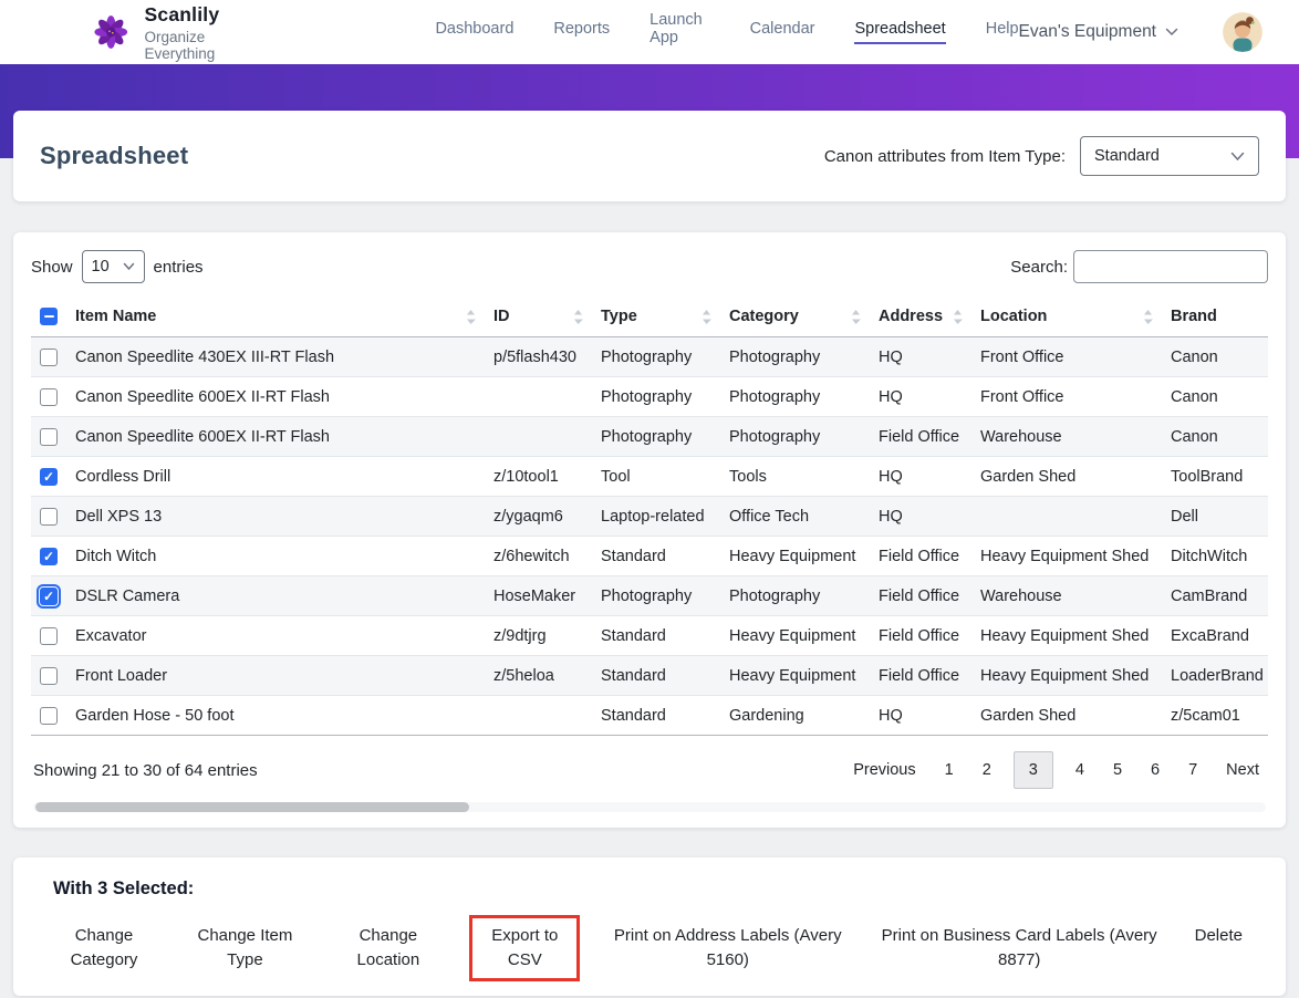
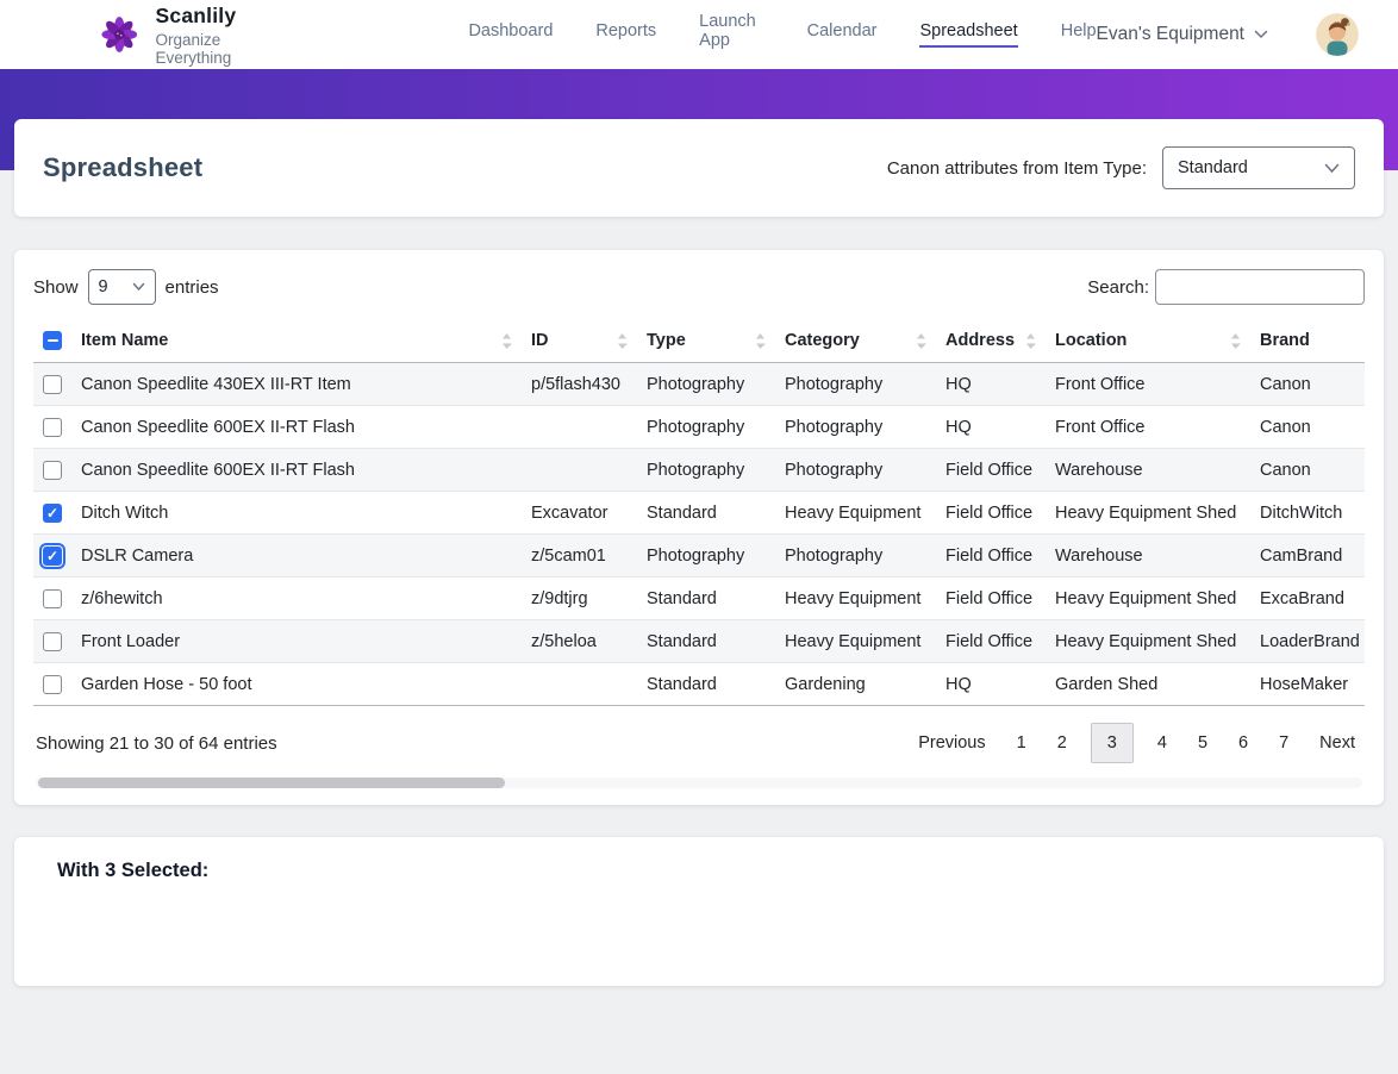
  Scanlily
  Organize Everything
  Dashboard
  Reports
  Launch App
  Calendar
  Spreadsheet
  Help
  Evan's Equipment
  Spreadsheet
  Canon attributes from Item Type:
  Standard
  Show
- 10
+ 9
  entries
  Search:
  	Item Name	ID	Type	Category	Address	Location	Brand
- 	Canon Speedlite 430EX III-RT Flash	p/5flash430	Photography	Photography	HQ	Front Office	Canon
+ 	Canon Speedlite 430EX III-RT Item	p/5flash430	Photography	Photography	HQ	Front Office	Canon
  	Canon Speedlite 600EX II-RT Flash		Photography	Photography	HQ	Front Office	Canon
  	Canon Speedlite 600EX II-RT Flash		Photography	Photography	Field Office	Warehouse	Canon
- 	Cordless Drill	z/10tool1	Tool	Tools	HQ	Garden Shed	ToolBrand
- 	Dell XPS 13	z/ygaqm6	Laptop-related	Office Tech	HQ		Dell
- 	Ditch Witch	z/6hewitch	Standard	Heavy Equipment	Field Office	Heavy Equipment Shed	DitchWitch
+ 	Ditch Witch	Excavator	Standard	Heavy Equipment	Field Office	Heavy Equipment Shed	DitchWitch
- 	DSLR Camera	HoseMaker	Photography	Photography	Field Office	Warehouse	CamBrand
+ 	DSLR Camera	z/5cam01	Photography	Photography	Field Office	Warehouse	CamBrand
- 	Excavator	z/9dtjrg	Standard	Heavy Equipment	Field Office	Heavy Equipment Shed	ExcaBrand
+ 	z/6hewitch	z/9dtjrg	Standard	Heavy Equipment	Field Office	Heavy Equipment Shed	ExcaBrand
  	Front Loader	z/5heloa	Standard	Heavy Equipment	Field Office	Heavy Equipment Shed	LoaderBrand
- 	Garden Hose - 50 foot		Standard	Gardening	HQ	Garden Shed	z/5cam01
+ 	Garden Hose - 50 foot		Standard	Gardening	HQ	Garden Shed	HoseMaker
  Showing 21 to 30 of 64 entries
  Previous
  1
  2
  3
  4
  5
  6
  7
  Next
  With 3 Selected:
- Change Category
- Change Item Type
- Change Location
- Export to CSV
- Print on Address Labels (Avery 5160)
- Print on Business Card Labels (Avery 8877)
- Delete
